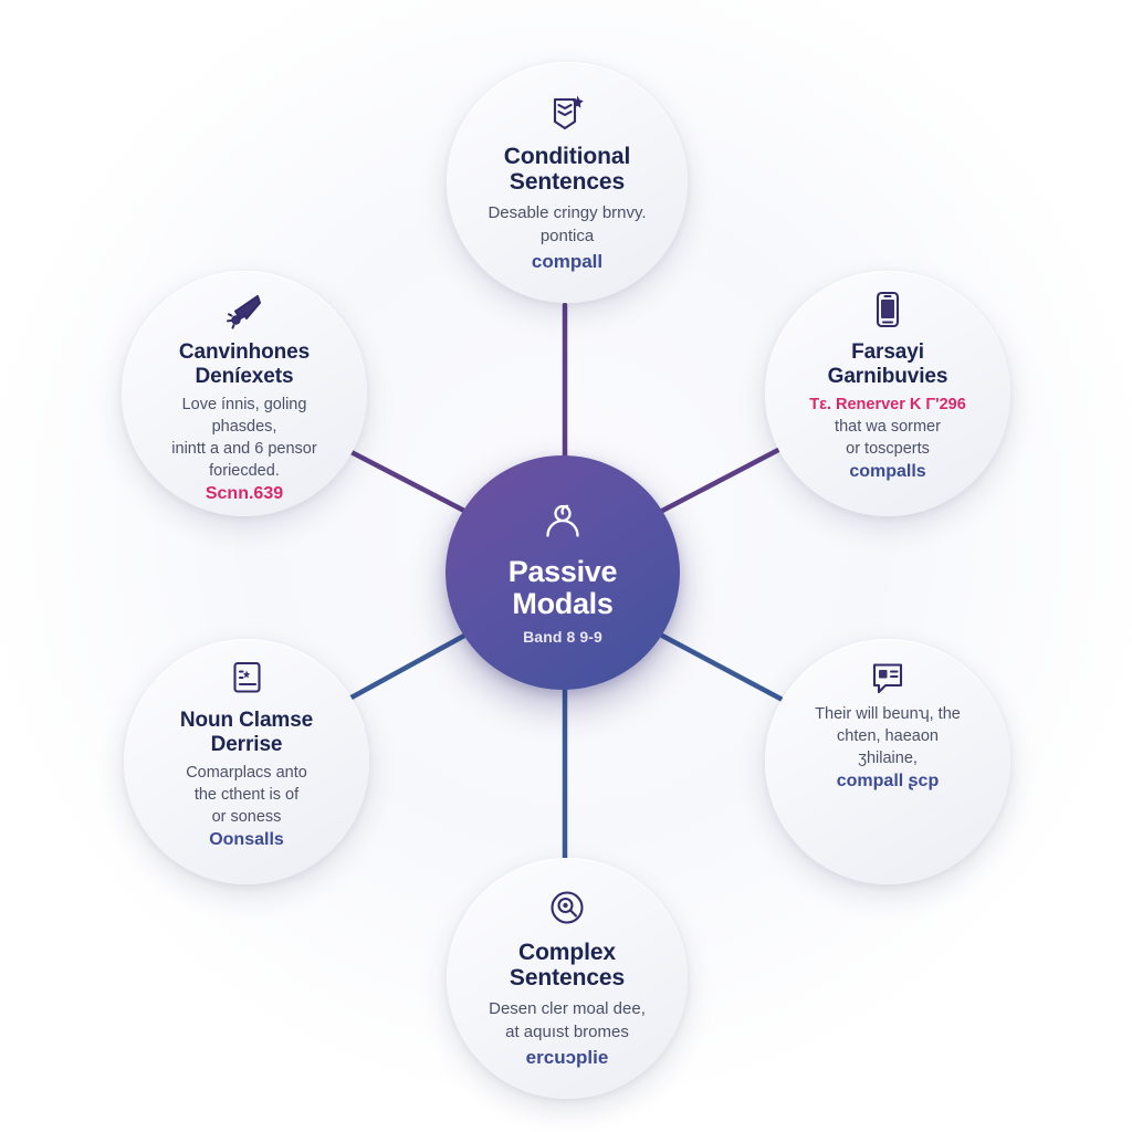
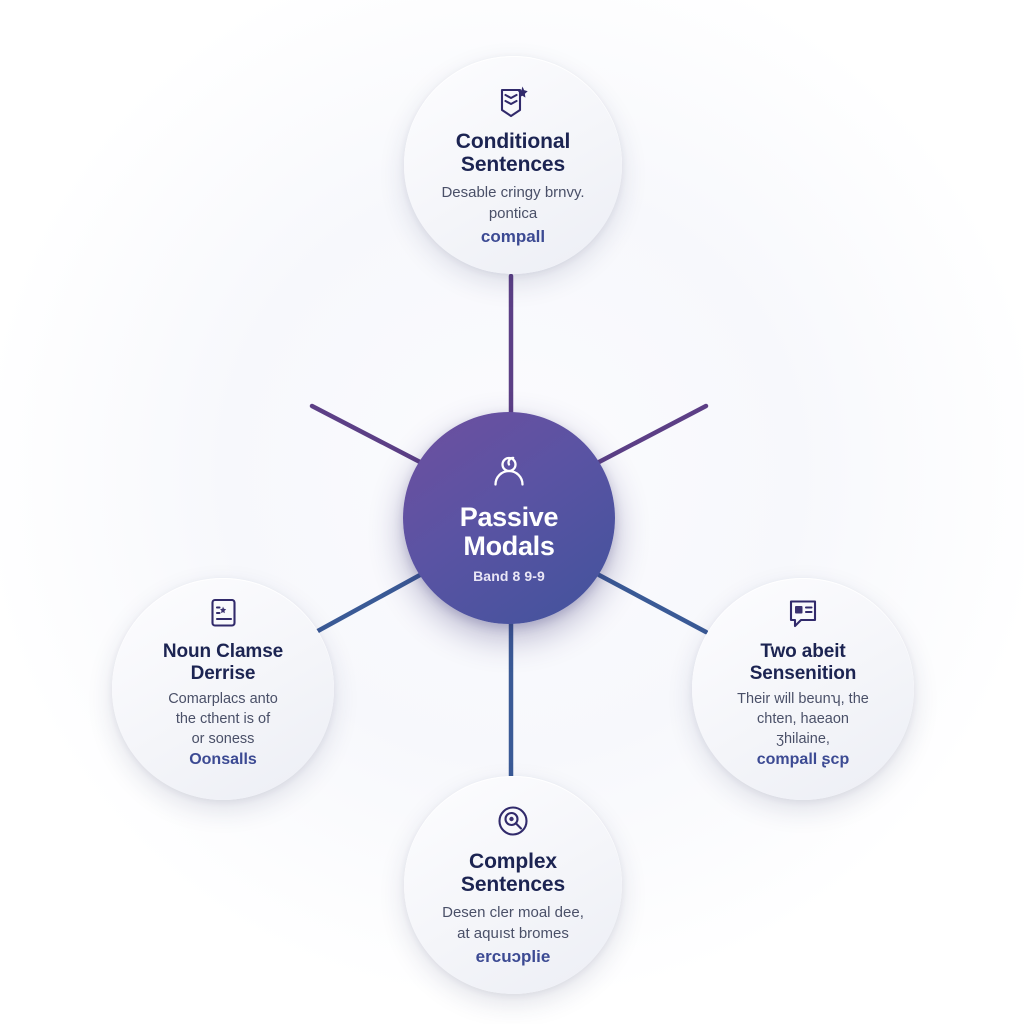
  Conditional
  Sentences
  Desable cringy brnvy.
  pontica
  compall
- Canvinhones
- Deníexets
- Love ínnis, goling phasdes,
- inintt a and 6 pensor
- foriecded.
- Scnn.639
- Farsayi
- Garnibuvies
- Tε. Renerver K Γ'296
- that wa sormer
- or toscperts
- compalls
  Noun Clamse
  Derrise
  Comarplacs anto
  the cthent is of
  or soness
  Oonsalls
+ Two abeit
+ Sensenition
  Their will beunʮ, the
  chten, haeaon
  ʒhilaine,
  compall ʂcp
  Complex
  Sentences
  Desen cler moal dee,
  at aquıst bromes
  ercuɔplie
  Passive
  Modals
  Band 8 9-9
